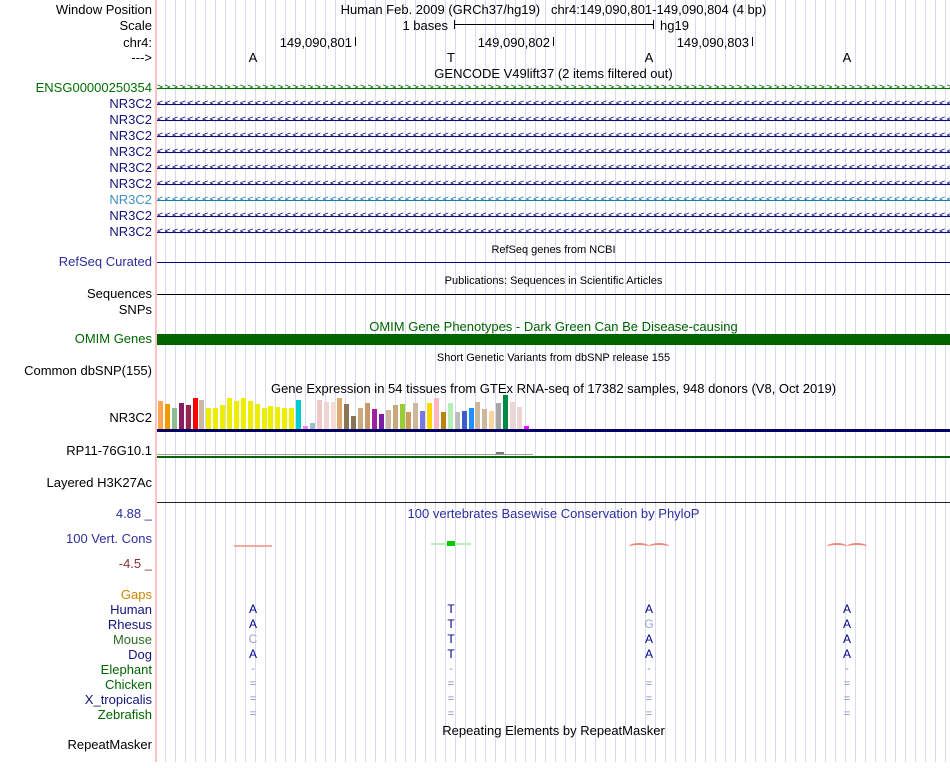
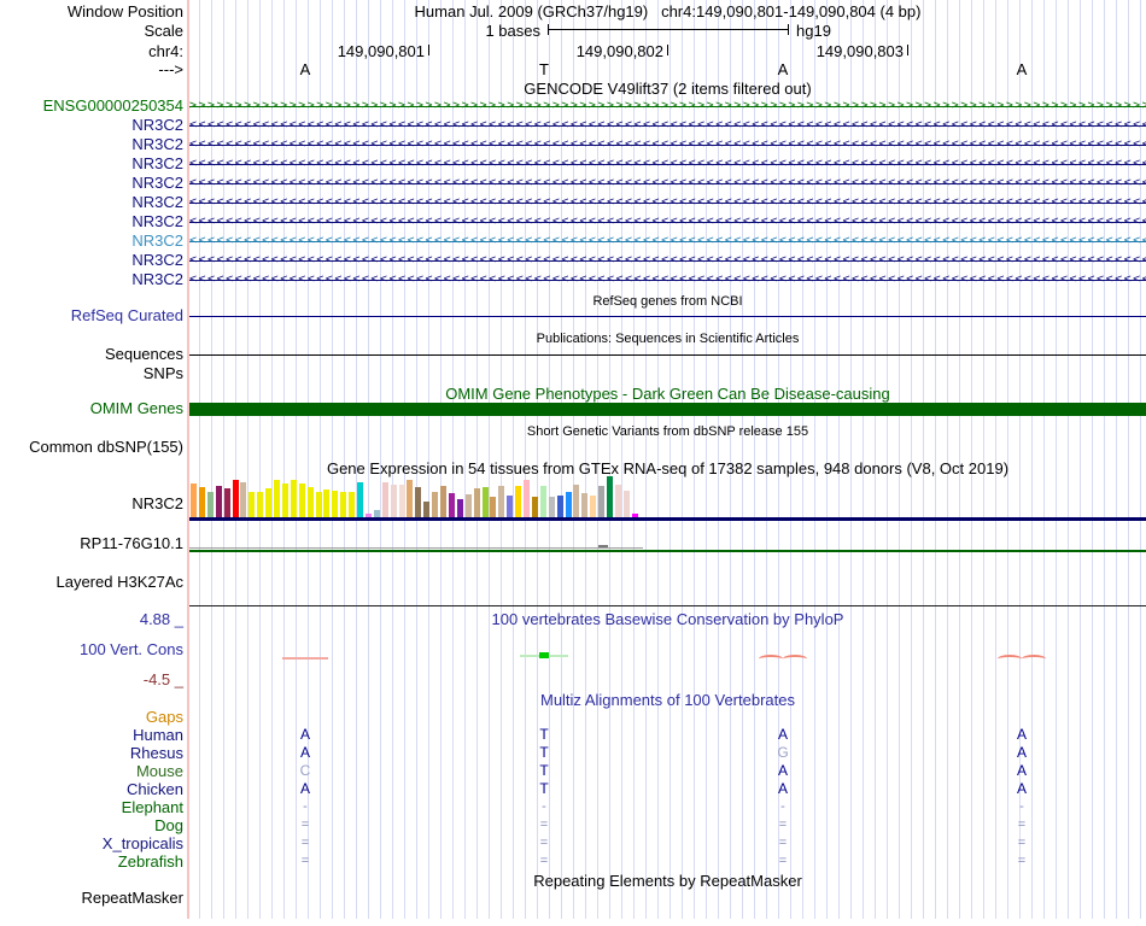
  Window Position
- Human Feb. 2009 (GRCh37/hg19) chr4:149,090,801-149,090,804 (4 bp)
+ Human Jul. 2009 (GRCh37/hg19) chr4:149,090,801-149,090,804 (4 bp)
  Scale
  1 bases
  hg19
  chr4:
  149,090,801
  149,090,802
  149,090,803
  --->
  A
  T
  A
  A
  GENCODE V49lift37 (2 items filtered out)
  ENSG00000250354
  >>>>>>>>>>>>>>>>>>>>>>>>>>>>>>>>>>>>>>>>>>>>>>>>>>>>>>>>>>>>>>>>>>>>>>>>>>>>>>>>>>>>>>>>>>>>>>>>>>>>>>>>>
  NR3C2
  <<<<<<<<<<<<<<<<<<<<<<<<<<<<<<<<<<<<<<<<<<<<<<<<<<<<<<<<<<<<<<<<<<<<<<<<<<<<<<<<<<<<<<<<<<<<<<<<<<<<<<<<<
  NR3C2
  <<<<<<<<<<<<<<<<<<<<<<<<<<<<<<<<<<<<<<<<<<<<<<<<<<<<<<<<<<<<<<<<<<<<<<<<<<<<<<<<<<<<<<<<<<<<<<<<<<<<<<<<<
  NR3C2
  <<<<<<<<<<<<<<<<<<<<<<<<<<<<<<<<<<<<<<<<<<<<<<<<<<<<<<<<<<<<<<<<<<<<<<<<<<<<<<<<<<<<<<<<<<<<<<<<<<<<<<<<<
  NR3C2
  <<<<<<<<<<<<<<<<<<<<<<<<<<<<<<<<<<<<<<<<<<<<<<<<<<<<<<<<<<<<<<<<<<<<<<<<<<<<<<<<<<<<<<<<<<<<<<<<<<<<<<<<<
  NR3C2
  <<<<<<<<<<<<<<<<<<<<<<<<<<<<<<<<<<<<<<<<<<<<<<<<<<<<<<<<<<<<<<<<<<<<<<<<<<<<<<<<<<<<<<<<<<<<<<<<<<<<<<<<<
  NR3C2
  <<<<<<<<<<<<<<<<<<<<<<<<<<<<<<<<<<<<<<<<<<<<<<<<<<<<<<<<<<<<<<<<<<<<<<<<<<<<<<<<<<<<<<<<<<<<<<<<<<<<<<<<<
  NR3C2
  <<<<<<<<<<<<<<<<<<<<<<<<<<<<<<<<<<<<<<<<<<<<<<<<<<<<<<<<<<<<<<<<<<<<<<<<<<<<<<<<<<<<<<<<<<<<<<<<<<<<<<<<<
  NR3C2
  <<<<<<<<<<<<<<<<<<<<<<<<<<<<<<<<<<<<<<<<<<<<<<<<<<<<<<<<<<<<<<<<<<<<<<<<<<<<<<<<<<<<<<<<<<<<<<<<<<<<<<<<<
  NR3C2
  <<<<<<<<<<<<<<<<<<<<<<<<<<<<<<<<<<<<<<<<<<<<<<<<<<<<<<<<<<<<<<<<<<<<<<<<<<<<<<<<<<<<<<<<<<<<<<<<<<<<<<<<<
  RefSeq genes from NCBI
  RefSeq Curated
  Publications: Sequences in Scientific Articles
  Sequences
  SNPs
  OMIM Gene Phenotypes - Dark Green Can Be Disease-causing
  OMIM Genes
  Short Genetic Variants from dbSNP release 155
  Common dbSNP(155)
  Gene Expression in 54 tissues from GTEx RNA-seq of 17382 samples, 948 donors (V8, Oct 2019)
  NR3C2
  RP11-76G10.1
  Layered H3K27Ac
  4.88 _
  100 vertebrates Basewise Conservation by PhyloP
  100 Vert. Cons
  -4.5 _
+ Multiz Alignments of 100 Vertebrates
  Gaps
  Human
  A
  T
  A
  A
  Rhesus
  A
  T
  G
  A
  Mouse
  C
  T
  A
  A
- Dog
+ Chicken
  A
  T
  A
  A
  Elephant
  -
  -
  -
  -
- Chicken
+ Dog
  =
  =
  =
  =
  X_tropicalis
  =
  =
  =
  =
  Zebrafish
  =
  =
  =
  =
  Repeating Elements by RepeatMasker
  RepeatMasker
